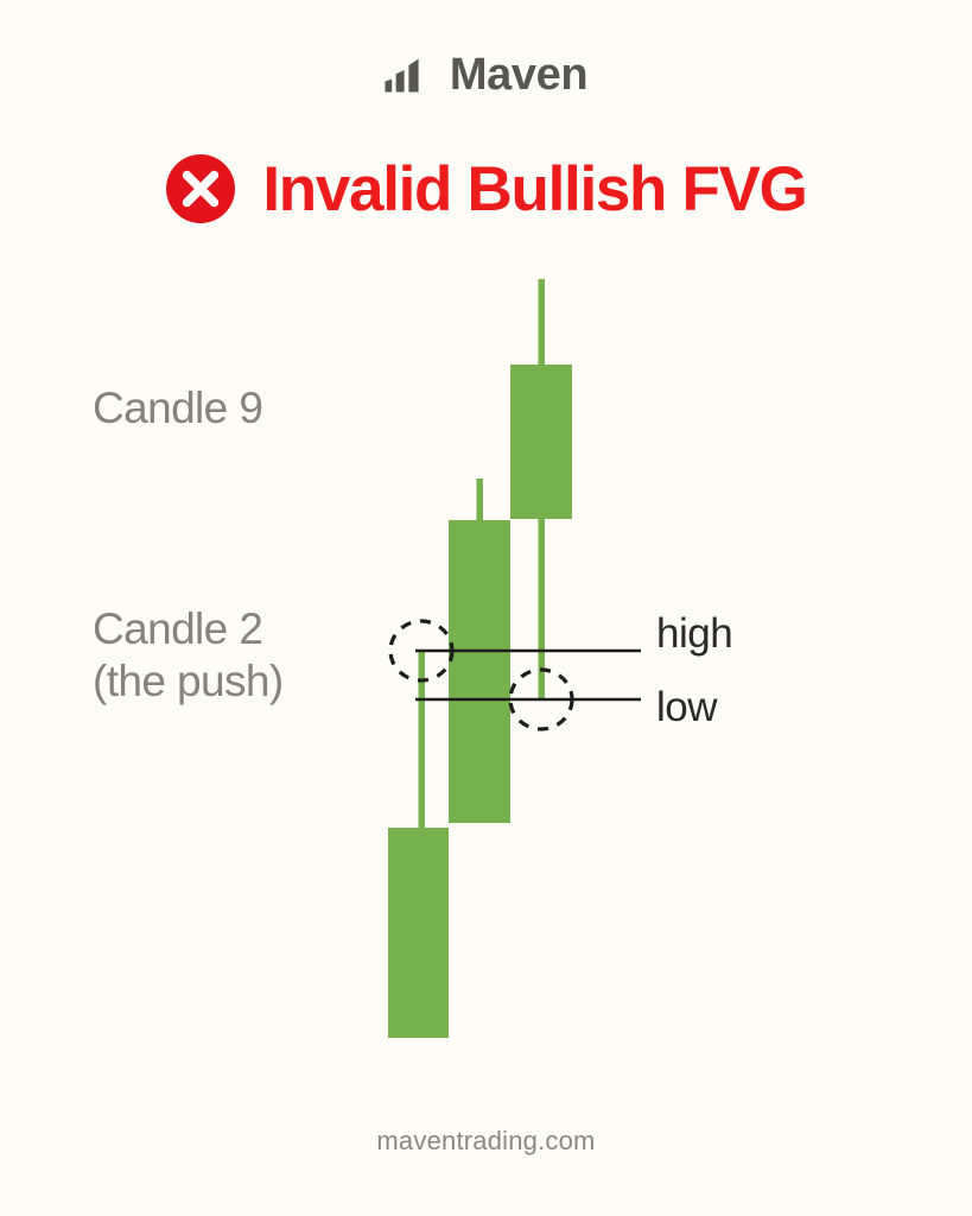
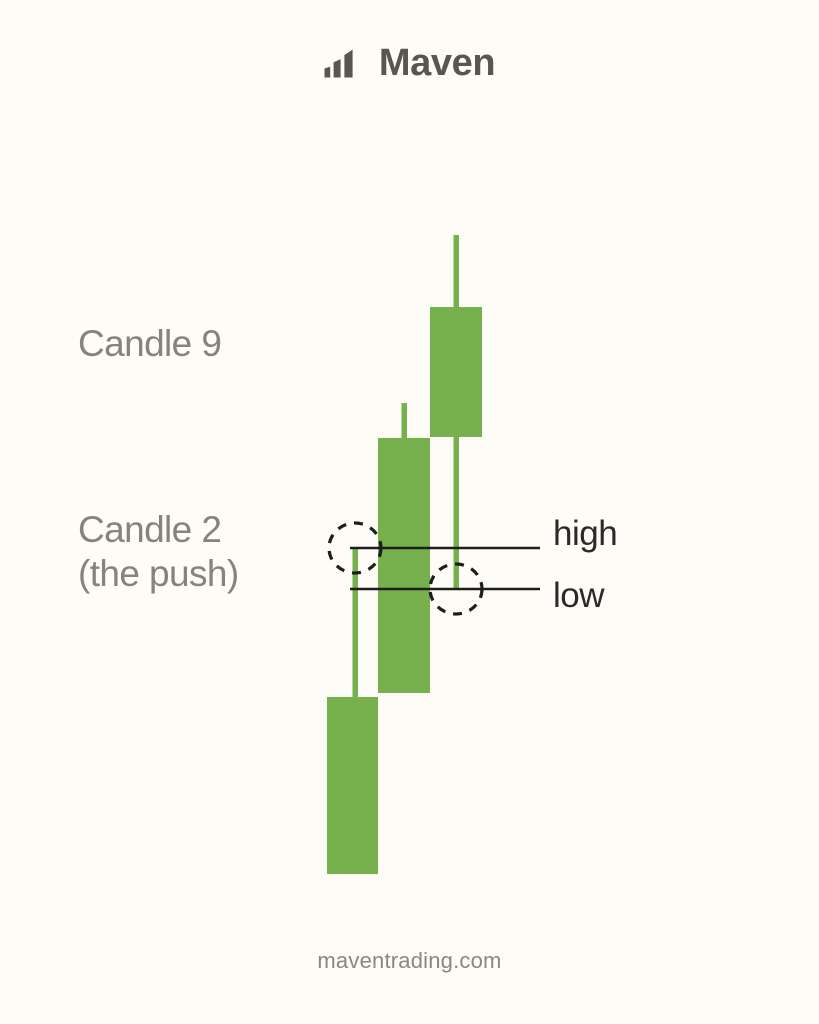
  Maven
- Invalid Bullish FVG
  Candle 9
  Candle 2
  (the push)
  high
  low
  maventrading.com
